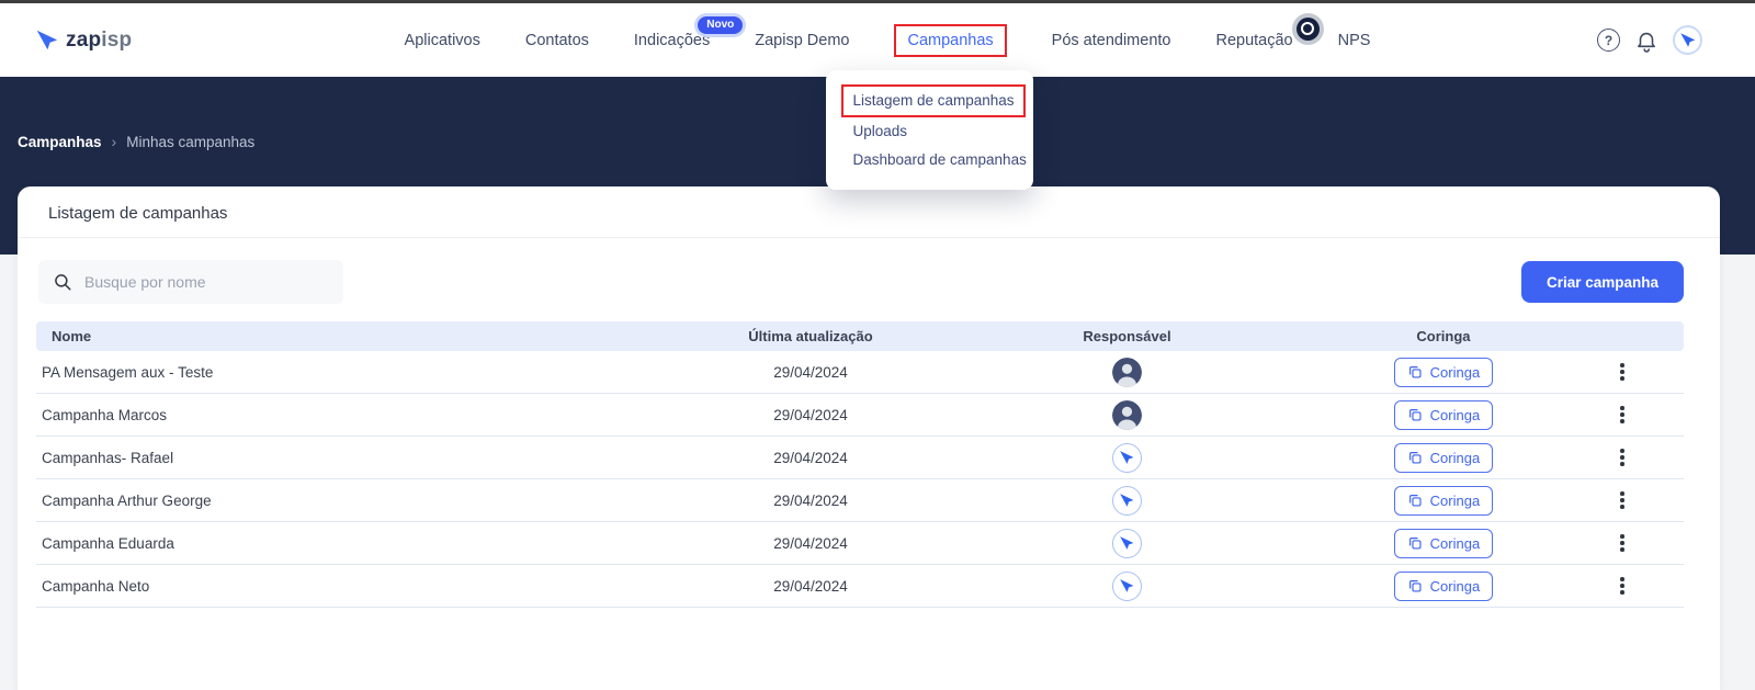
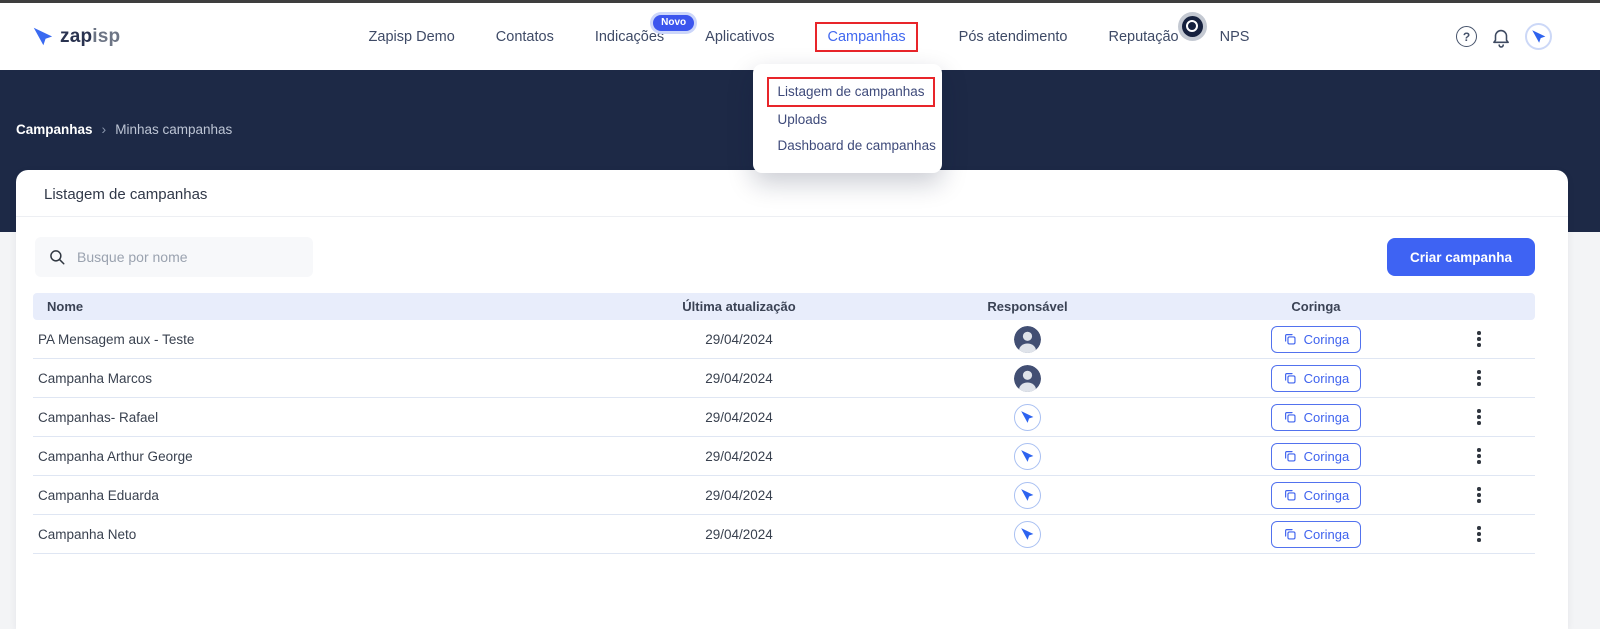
  zapisp
- Aplicativos
+ Zapisp Demo
  Contatos
  Indicações
  Novo
- Zapisp Demo
+ Aplicativos
  Campanhas
  Listagem de campanhas
  Uploads
  Dashboard de campanhas
  Pós atendimento
  Reputação
  NPS
  ?
  Campanhas
  ›
  Minhas campanhas
  Listagem de campanhas
  Busque por nome
  Criar campanha
  Nome
  Última atualização
  Responsável
  Coringa
  PA Mensagem aux - Teste
  29/04/2024
  Coringa
  Campanha Marcos
  29/04/2024
  Coringa
  Campanhas- Rafael
  29/04/2024
  Coringa
  Campanha Arthur George
  29/04/2024
  Coringa
  Campanha Eduarda
  29/04/2024
  Coringa
  Campanha Neto
  29/04/2024
  Coringa
